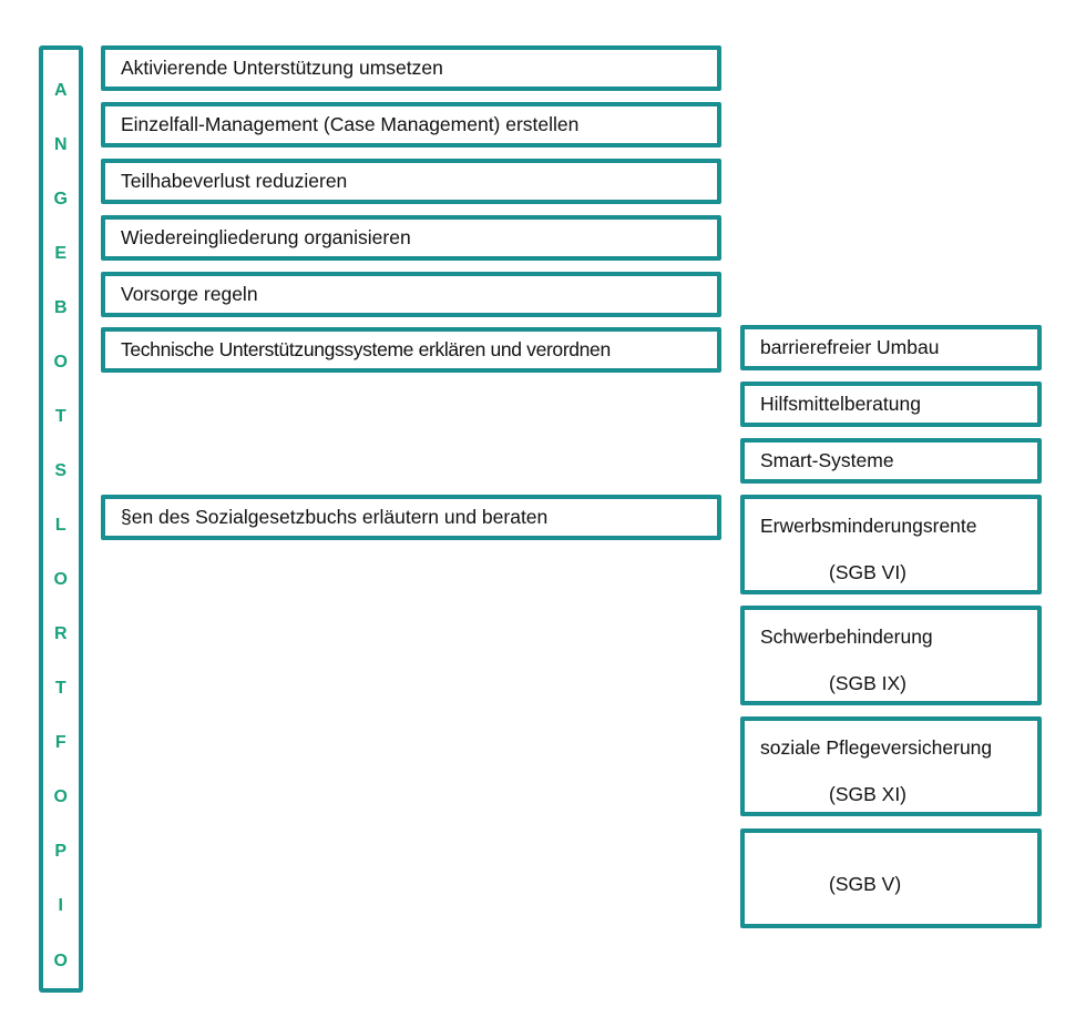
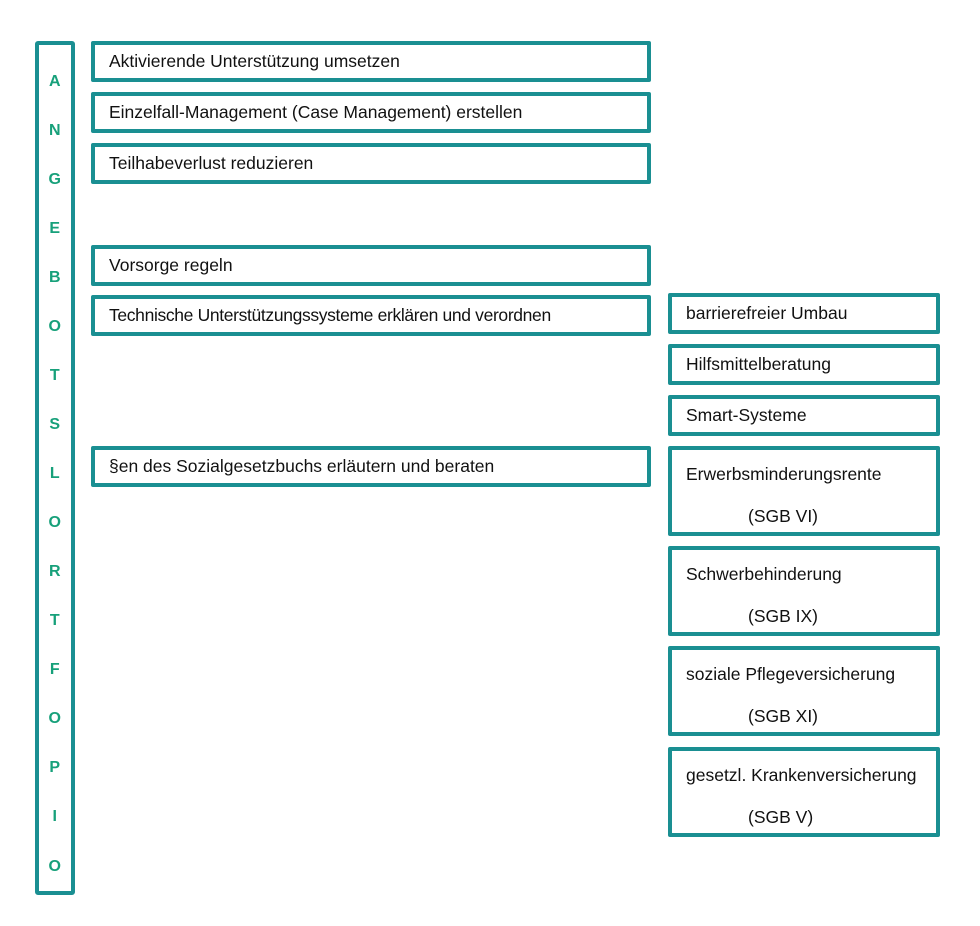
  A
  N
  G
  E
  B
  O
  T
  S
  L
  O
  R
  T
  F
  O
  P
  I
  O
  Aktivierende Unterstützung umsetzen
  Einzelfall-Management (Case Management) erstellen
  Teilhabeverlust reduzieren
- Wiedereingliederung organisieren
  Vorsorge regeln
  Technische Unterstützungssysteme erklären und verordnen
  §en des Sozialgesetzbuchs erläutern und beraten
  barrierefreier Umbau
  Hilfsmittelberatung
  Smart-Systeme
  Erwerbsminderungsrente
  (SGB VI)
  Schwerbehinderung
  (SGB IX)
  soziale Pflegeversicherung
  (SGB XI)
+ gesetzl. Krankenversicherung
  (SGB V)
